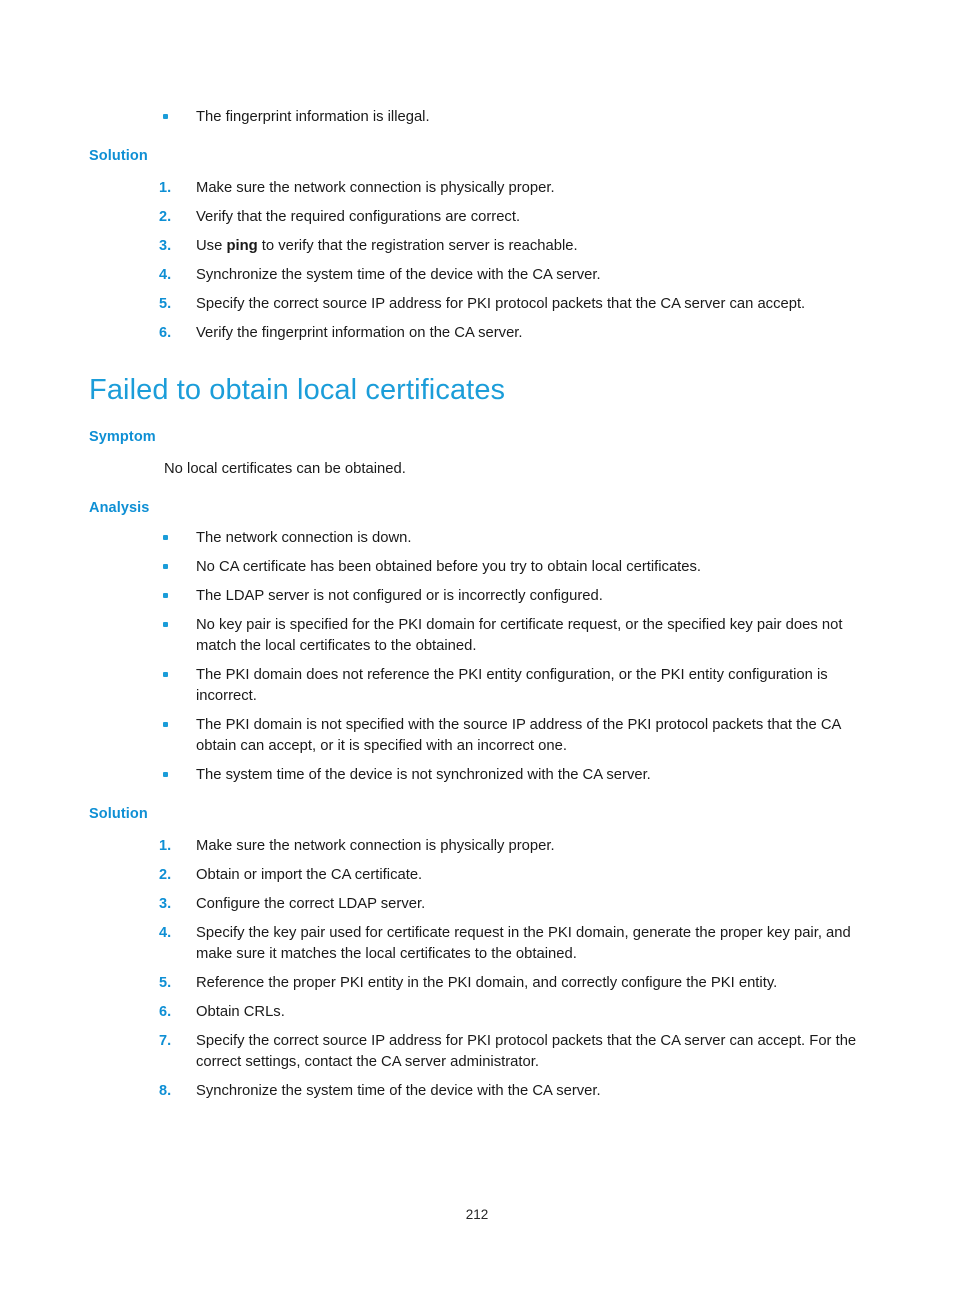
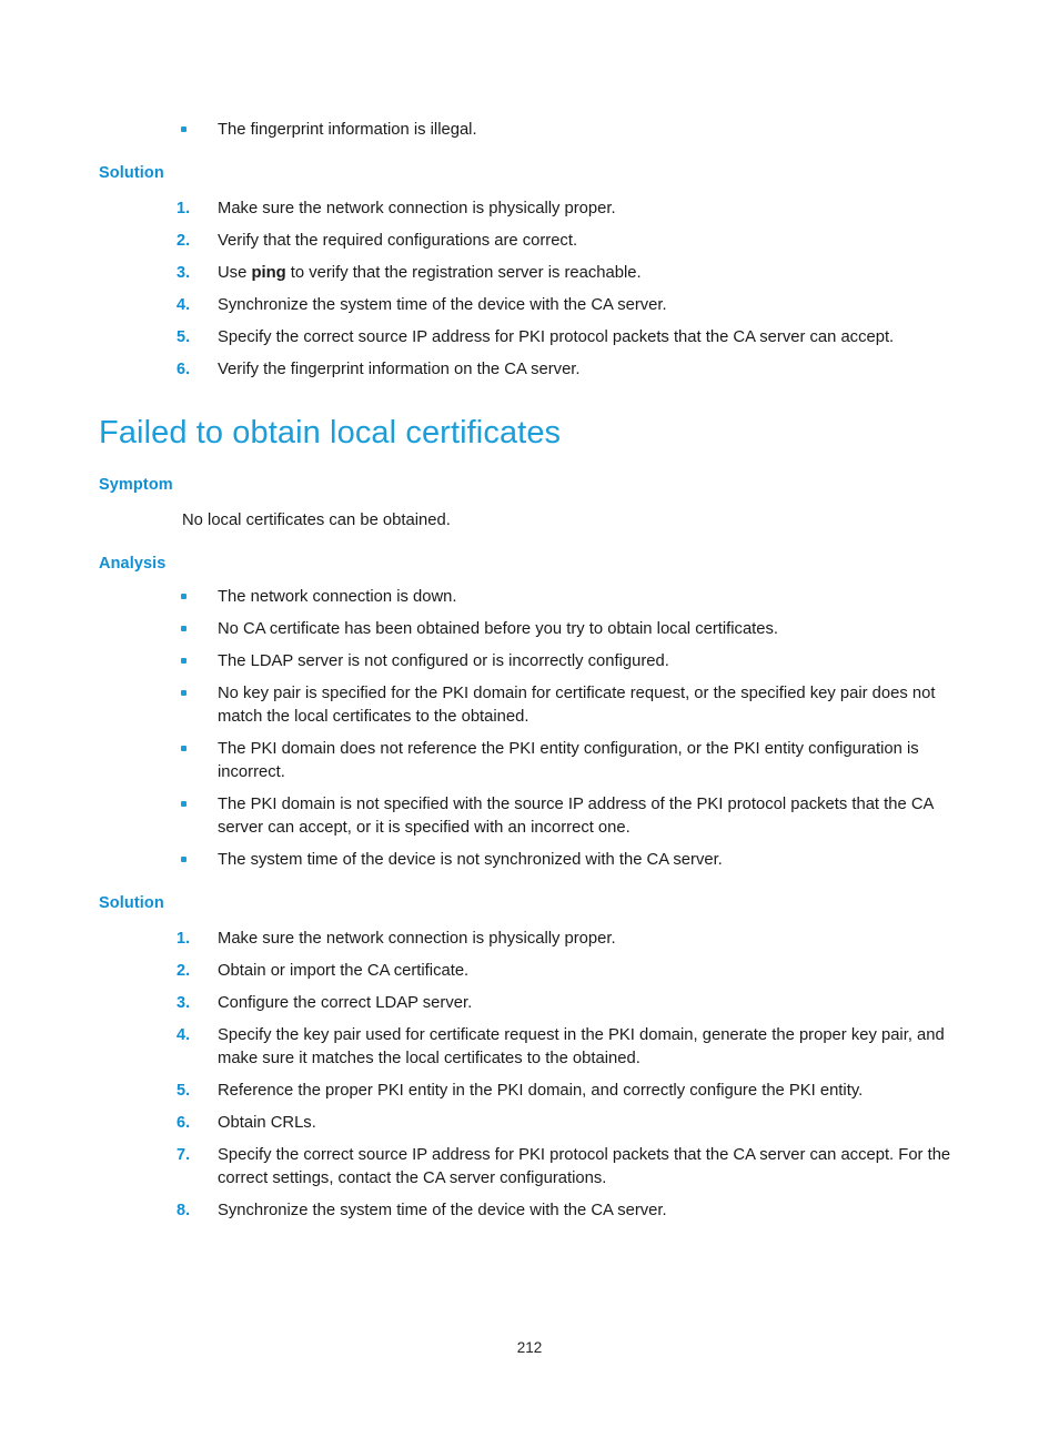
  The fingerprint information is illegal.
  Solution
  1.
  Make sure the network connection is physically proper.
  2.
  Verify that the required configurations are correct.
  3.
  Use ping to verify that the registration server is reachable.
  4.
  Synchronize the system time of the device with the CA server.
  5.
  Specify the correct source IP address for PKI protocol packets that the CA server can accept.
  6.
  Verify the fingerprint information on the CA server.
  Failed to obtain local certificates
  Symptom
  No local certificates can be obtained.
  Analysis
  The network connection is down.
  No CA certificate has been obtained before you try to obtain local certificates.
  The LDAP server is not configured or is incorrectly configured.
  No key pair is specified for the PKI domain for certificate request, or the specified key pair does not match the local certificates to the obtained.
  The PKI domain does not reference the PKI entity configuration, or the PKI entity configuration is incorrect.
- The PKI domain is not specified with the source IP address of the PKI protocol packets that the CA obtain can accept, or it is specified with an incorrect one.
+ The PKI domain is not specified with the source IP address of the PKI protocol packets that the CA server can accept, or it is specified with an incorrect one.
  The system time of the device is not synchronized with the CA server.
  Solution
  1.
  Make sure the network connection is physically proper.
  2.
  Obtain or import the CA certificate.
  3.
  Configure the correct LDAP server.
  4.
  Specify the key pair used for certificate request in the PKI domain, generate the proper key pair, and make sure it matches the local certificates to the obtained.
  5.
  Reference the proper PKI entity in the PKI domain, and correctly configure the PKI entity.
  6.
  Obtain CRLs.
  7.
- Specify the correct source IP address for PKI protocol packets that the CA server can accept. For the correct settings, contact the CA server administrator.
+ Specify the correct source IP address for PKI protocol packets that the CA server can accept. For the correct settings, contact the CA server configurations.
  8.
  Synchronize the system time of the device with the CA server.
  212
